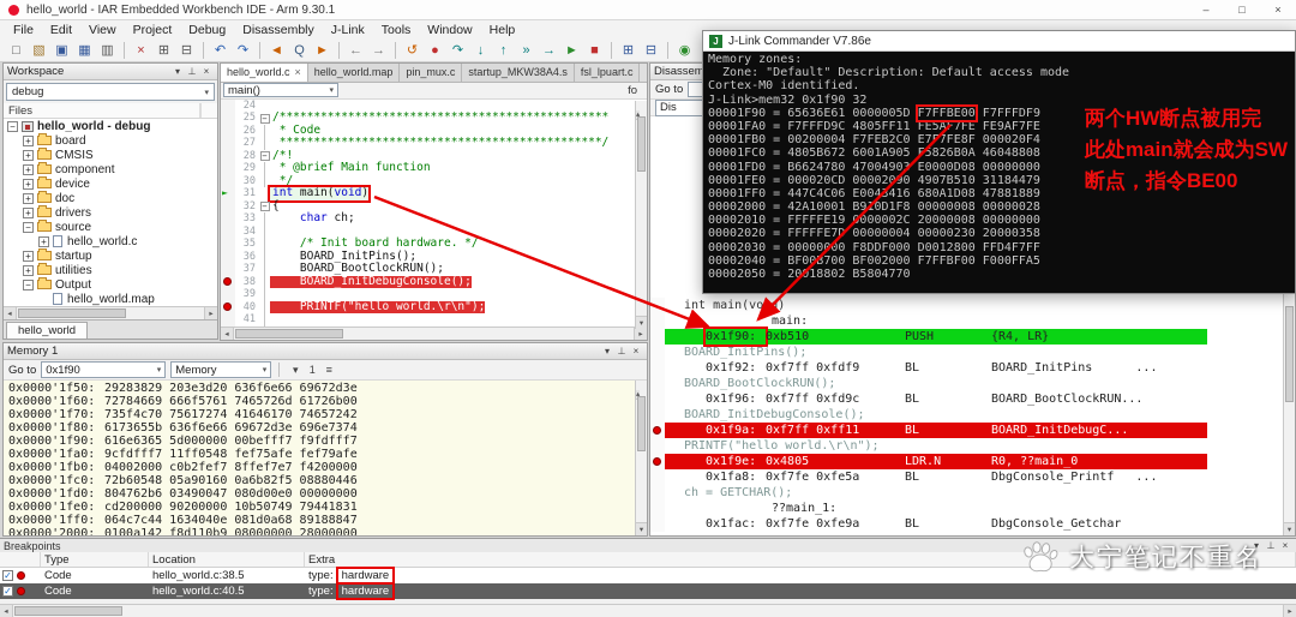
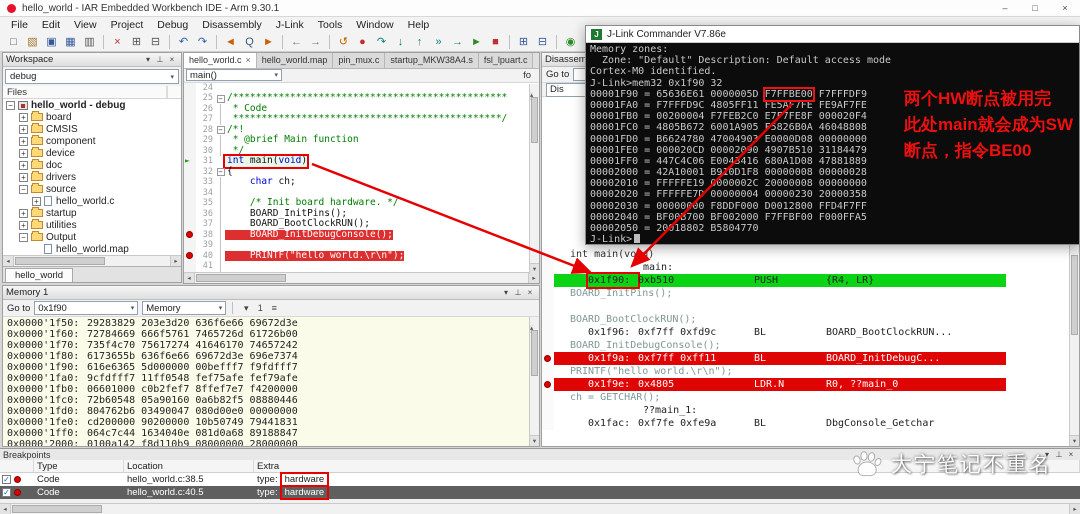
  hello_world - IAR Embedded Workbench IDE - Arm 9.30.1
  –
  □
  ×
  File
  Edit
  View
  Project
  Debug
  Disassembly
  J-Link
  Tools
  Window
  Help
  □
  ▧
  ▣
  ▦
  ▥
  ×
  ⊞
  ⊟
  ↶
  ↷
  ◄
  Q
  ►
  ←
  →
  ↺
  ●
  ↷
  ↓
  ↑
  »
  →
  ►
  ■
  ⊞
  ⊟
  ◉
  Workspace
  ▾
  ⊥
  ×
  debug
  Files
  −
  hello_world - debug
  +
  board
  +
  CMSIS
  +
  component
  +
  device
  +
  doc
  +
  drivers
  −
  source
  +
  hello_world.c
  +
  startup
  +
  utilities
  −
  Output
  hello_world.map
  hello_world
  hello_world.c ×
  hello_world.map
  pin_mux.c
  startup_MKW38A4.s
  fsl_lpuart.c
  main()
  fo
  24
  25
  −
  /************************************************
  26
  * Code
  27
  ***********************************************/
  28
  −
  /*!
  29
  * @brief Main function
  30
  */
  ►
  31
  int main(void)
  32
  −
  {
  33
  char ch;
  34
  35
  /* Init board hardware. */
  36
  BOARD_InitPins();
  37
  BOARD_BootClockRUN();
  38
  BOARD_InitDebugConsole();
  39
  40
  PRINTF("hello world.\r\n");
  41
  Disassem
  Go to
  Dis
  int main(void)
  main:
  0x1f90: 0xb510 PUSH {R4, LR}
  BOARD_InitPins();
- 0x1f92: 0xf7ff 0xfdf9 BL BOARD_InitPins ...
  BOARD_BootClockRUN();
  0x1f96: 0xf7ff 0xfd9c BL BOARD_BootClockRUN...
  BOARD_InitDebugConsole();
  0x1f9a: 0xf7ff 0xff11 BL BOARD_InitDebugC...
  PRINTF("hello world.\r\n");
  0x1f9e: 0x4805 LDR.N R0, ??main_0
- 0x1fa8: 0xf7fe 0xfe5a BL DbgConsole_Printf ...
  ch = GETCHAR();
  ??main_1:
  0x1fac: 0xf7fe 0xfe9a BL DbgConsole_Getchar
  Memory 1
  ▾
  ⊥
  ×
  Go to
  0x1f90
  Memory
  ▾
  1
  ≡
  0x0000'1f50: 29283829 203e3d20 636f6e66 69672d3e
  0x0000'1f60: 72784669 666f5761 7465726d 61726b00
  0x0000'1f70: 735f4c70 75617274 41646170 74657242
  0x0000'1f80: 6173655b 636f6e66 69672d3e 696e7374
  0x0000'1f90: 616e6365 5d000000 00befff7 f9fdfff7
  0x0000'1fa0: 9cfdfff7 11ff0548 fef75afe fef79afe
- 0x0000'1fb0: 04002000 c0b2fef7 8ffef7e7 f4200000
+ 0x0000'1fb0: 06601000 c0b2fef7 8ffef7e7 f4200000
  0x0000'1fc0: 72b60548 05a90160 0a6b82f5 08880446
  0x0000'1fd0: 804762b6 03490047 080d00e0 00000000
  0x0000'1fe0: cd200000 90200000 10b50749 79441831
  0x0000'1ff0: 064c7c44 1634040e 081d0a68 89188847
  0x0000'2000: 0100a142 f8d110b9 08000000 28000000
  Breakpoints
  ▾
  ⊥
  ×
  Type
  Location
  Extra
  ✓
  Code
  hello_world.c:38.5
  type:
  hardware
  ✓
  Code
  hello_world.c:40.5
  type:
  hardware
  J
  J-Link Commander V7.86e
  Memory zones:
  Zone: "Default" Description: Default access mode
  Cortex-M0 identified.
  J-Link>mem32 0x1f90 32
  00001F90 = 65636E61 0000005D F7FFBE00 F7FFFDF9
  00001FA0 = F7FFFD9C 4805FF11 FE5A7FE FE9AF7FE
  00001FB0 = 00200004 F7FEB2C0 E77FE8F 000020F4
  00001FC0 = 4805B672 6001A9055826B0A 46048808
  00001FD0 = B6624780 47004903 E0000D08 00000000
  00001FE0 = 000020CD 00002090 4907B510 31184479
  00001FF0 = 447C4C06 E0043416 680A1D08 47881889
  00002000 = 42A10001 B90D1F8 00000008 00000028
  00002010 = FFFFFE19000002C 20000008 00000000
  00002020 = FFFFFE7 00000004 00000230 20000358
  00002030 = 00000000 F8DDF000 D0012800 FFD4F7FF
  00002040 = BF00B700 BF002000 F7FFBF00 F000FFA5
  00002050 = 20018802 B5804770
+ J-Link>
  两个HW断点被用完
  此处main就会成为SW
  断点，指令BE00
  大宁笔记不重名
